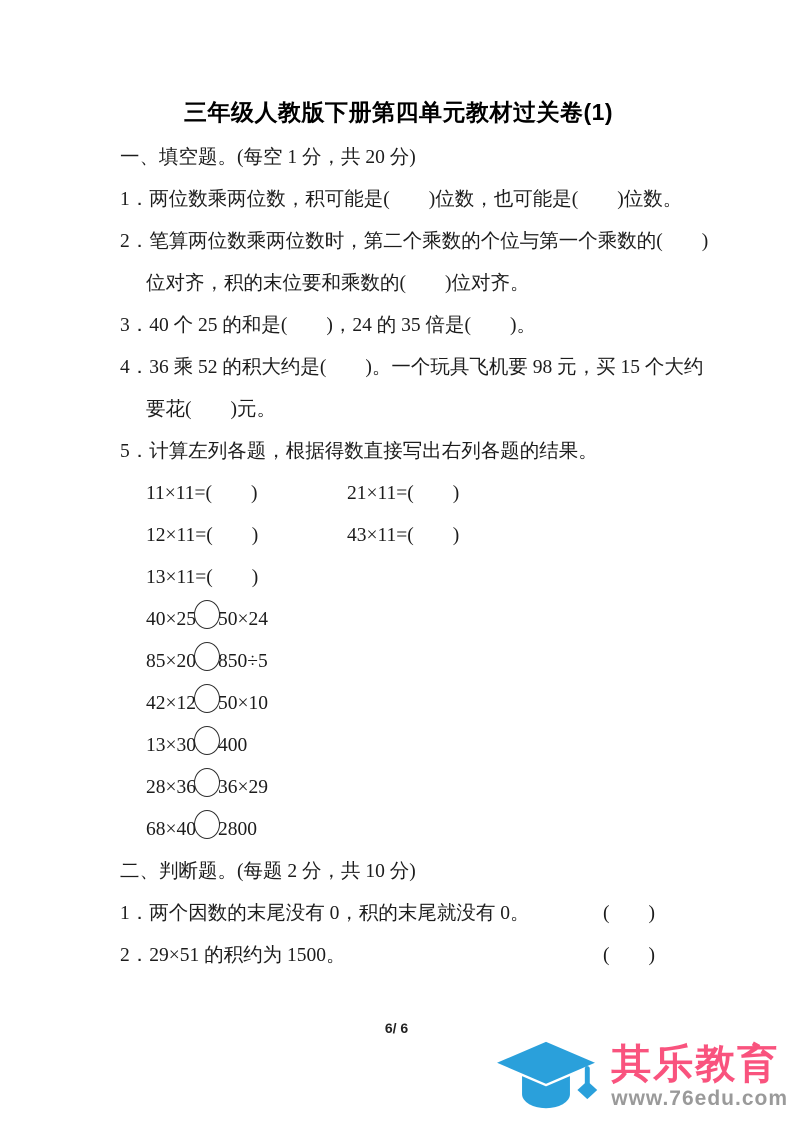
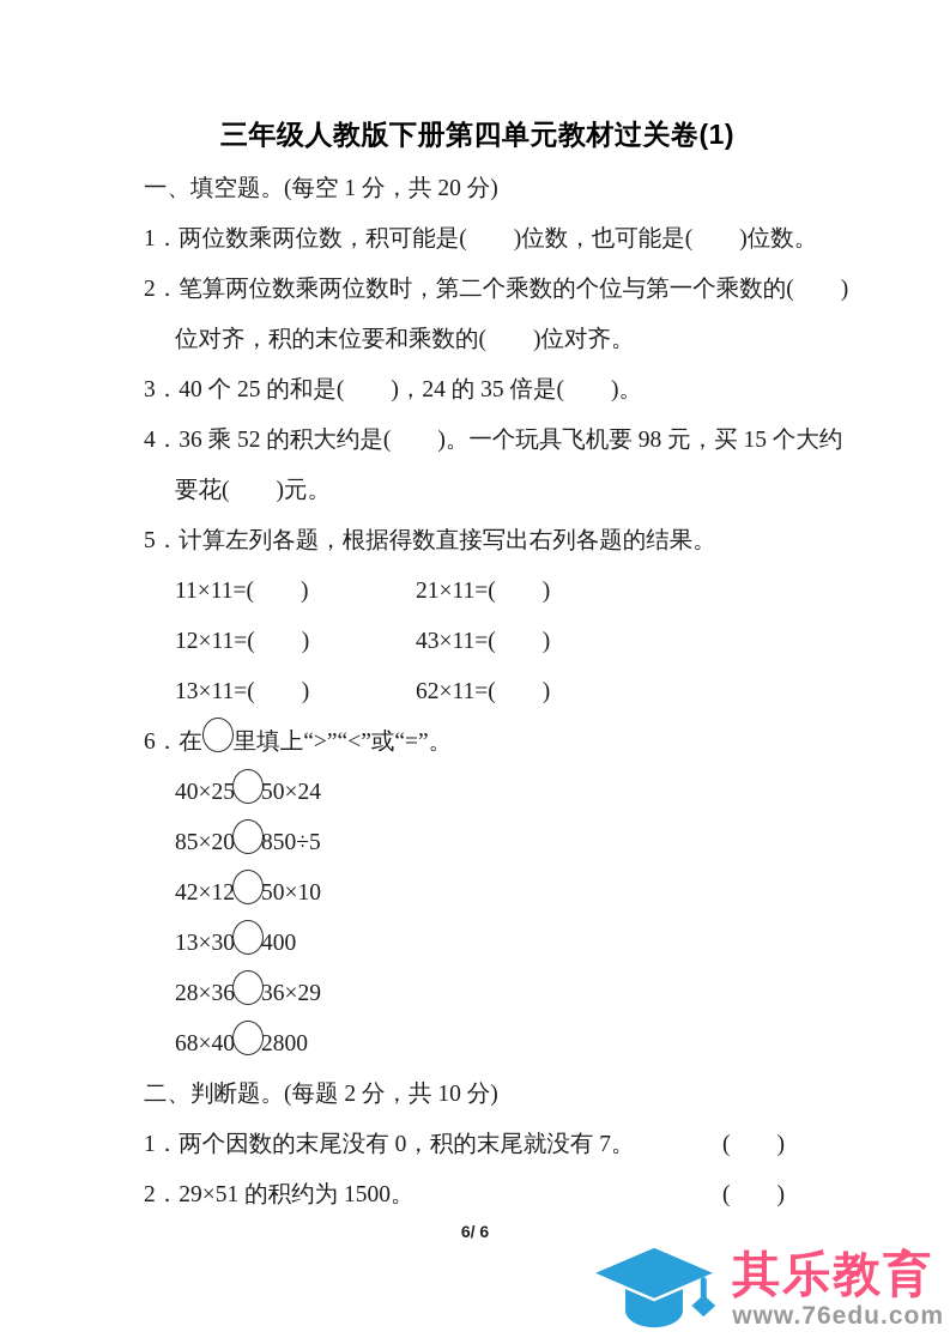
  三年级人教版下册第四单元教材过关卷(1)
  一、填空题。(每空 1 分，共 20 分)
  1．两位数乘两位数，积可能是( )位数，也可能是( )位数。
  2．笔算两位数乘两位数时，第二个乘数的个位与第一个乘数的( )
  位对齐，积的末位要和乘数的( )位对齐。
  3．40 个 25 的和是( )，24 的 35 倍是( )。
  4．36 乘 52 的积大约是( )。一个玩具飞机要 98 元，买 15 个大约
  要花( )元。
  5．计算左列各题，根据得数直接写出右列各题的结果。
  11×11=( )
  21×11=( )
  12×11=( )
  43×11=( )
  13×11=( )
+ 62×11=( )
+ 6．在 里填上“>”“<”或“=”。
  40×25 50×24
  85×20 850÷5
  42×12 50×10
  13×30 400
  28×36 36×29
  68×40 2800
  二、判断题。(每题 2 分，共 10 分)
- 1．两个因数的末尾没有 0，积的末尾就没有 0。
+ 1．两个因数的末尾没有 0，积的末尾就没有 7。
  ( )
  2．29×51 的积约为 1500。
  ( )
  6/ 6
  其乐教育
  www.76edu.com
